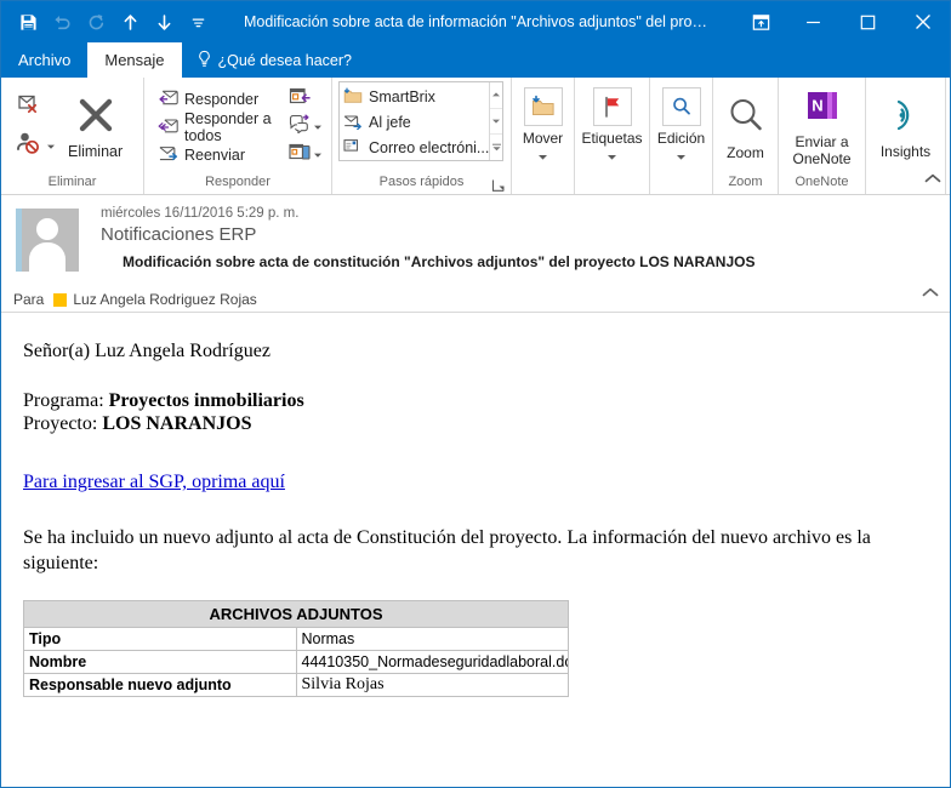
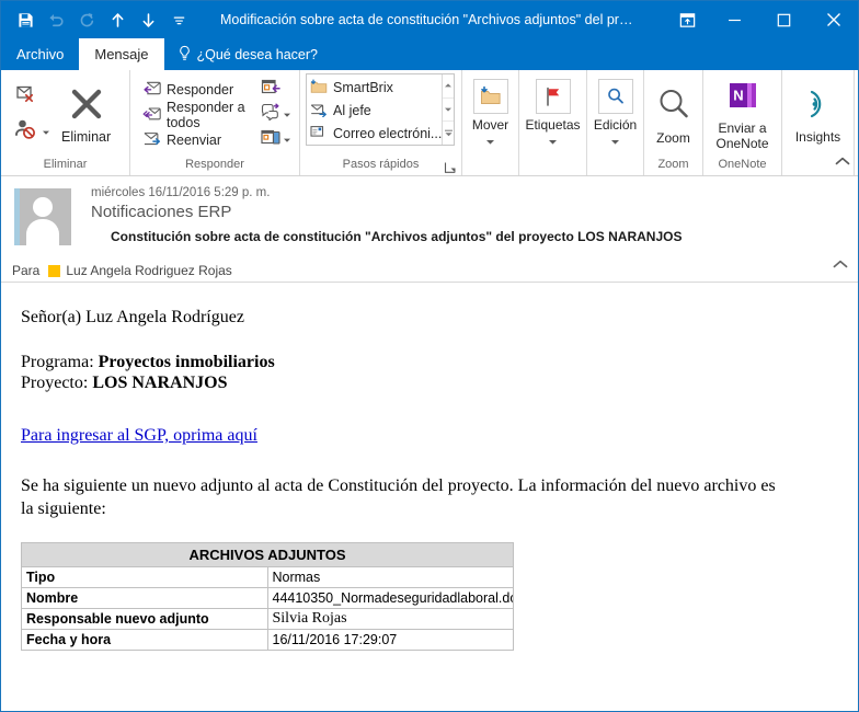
- Modificación sobre acta de información "Archivos adjuntos" del proy...
+ Modificación sobre acta de constitución "Archivos adjuntos" del proy...
  Archivo
  Mensaje
  ¿Qué desea hacer?
  Eliminar
  Eliminar
  Responder
  Responder a todos
  Reenviar
  Responder
  SmartBrix
  Al jefe
  Correo electróni...
  Pasos rápidos
  Mover
  Etiquetas
  Edición
  Zoom
  Zoom
  N
  Enviar a
  OneNote
  OneNote
  Insights
  miércoles 16/11/2016 5:29 p. m.
  Notificaciones ERP
- Modificación sobre acta de constitución "Archivos adjuntos" del proyecto LOS NARANJOS
+ Constitución sobre acta de constitución "Archivos adjuntos" del proyecto LOS NARANJOS
  Para
  Luz Angela Rodriguez Rojas
  Señor(a) Luz Angela Rodríguez
  Programa: Proyectos inmobiliarios
  Proyecto: LOS NARANJOS
  Para ingresar al SGP, oprima aquí
- Se ha incluido un nuevo adjunto al acta de Constitución del proyecto. La información del nuevo archivo es la siguiente:
+ Se ha siguiente un nuevo adjunto al acta de Constitución del proyecto. La información del nuevo archivo es la siguiente:
  ARCHIVOS ADJUNTOS
  Tipo	Normas
  Nombre	44410350_Normadeseguridadlaboral.d
  Responsable nuevo adjunto	Silvia Rojas
+ Fecha y hora	16/11/2016 17:29:07
